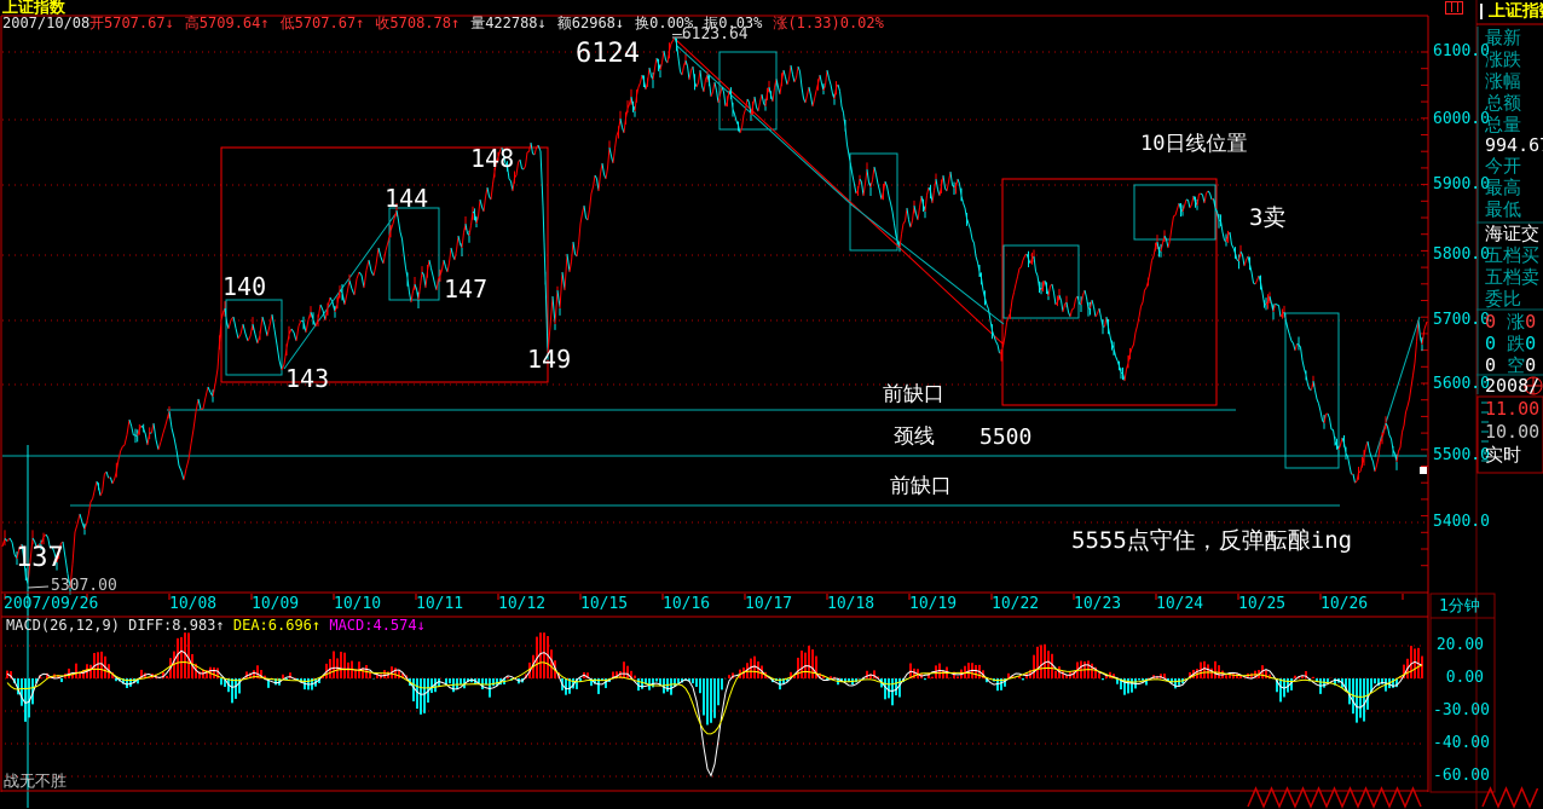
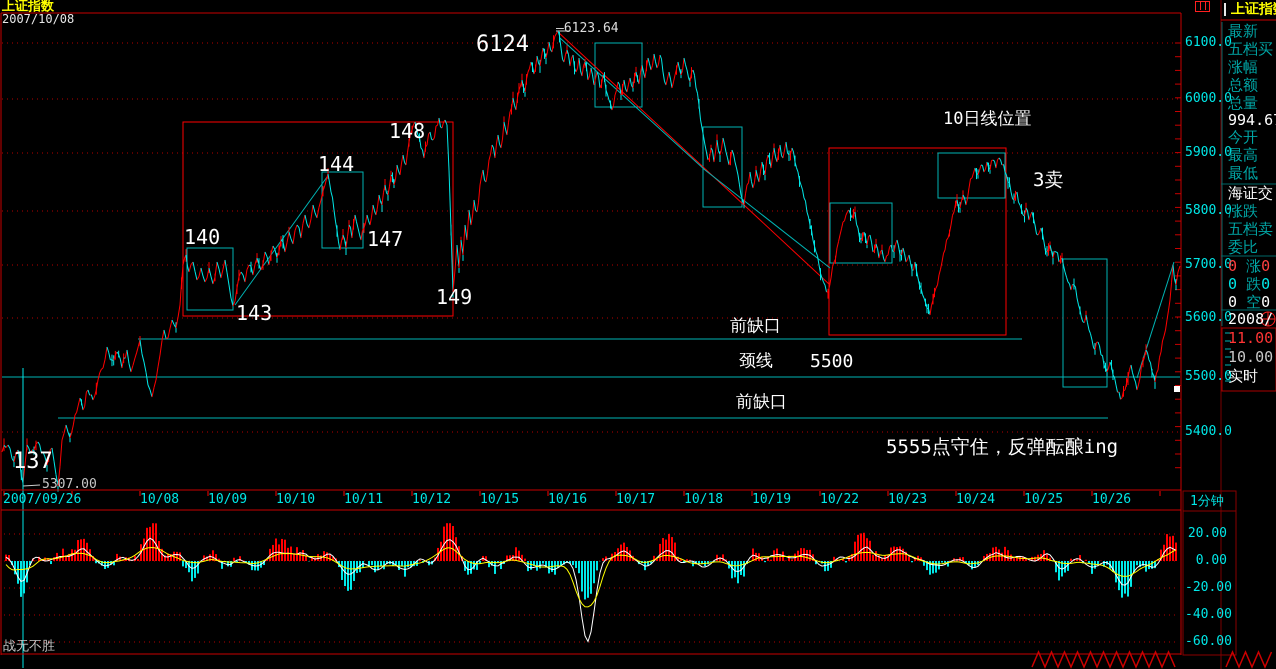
  上证指数
  2007/10/08
- 开5707.67↓
- 高5709.64↑
- 低5707.67↑
- 收5708.78↑
- 量422788↓
- 额62968↓
- 换0.00%
- 振0.03%
- 涨(1.33)0.02%
- MACD(26,12,9) DIFF:8.983↑ DEA:6.696↑ MACD:4.574↓
  1分钟
  战无不胜
  上证指
  6100.0
  6000.0
  5900.0
  5800.0
  5700.0
  5600.0
  5500.0
  5400.0
  20.00
  0.00
- -30.00
+ -20.00
  -40.00
  -60.00
  2007/09/26
  10/08
  10/09
  10/10
  10/11
  10/12
  10/15
  10/16
  10/17
  10/18
  10/19
  10/22
  10/23
  10/24
  10/25
  10/26
  6124
  —6123.64
  140
  143
  144
  147
  148
  149
  137
  5307.00
  10日线位置
  3卖
  前缺口
  颈线
  5500
  前缺口
  5555点守住，反弹酝酿ing
  最新
- 涨跌
+ 五档买
  涨幅
  总额
  总量
  994.6
  今开
  最高
  最低
  海证交
- 五档买
+ 涨跌
  五档卖
  委比
  0 涨0
  0 跌0
  0 空0
  2008/
  11.00
  10.00
  实时
